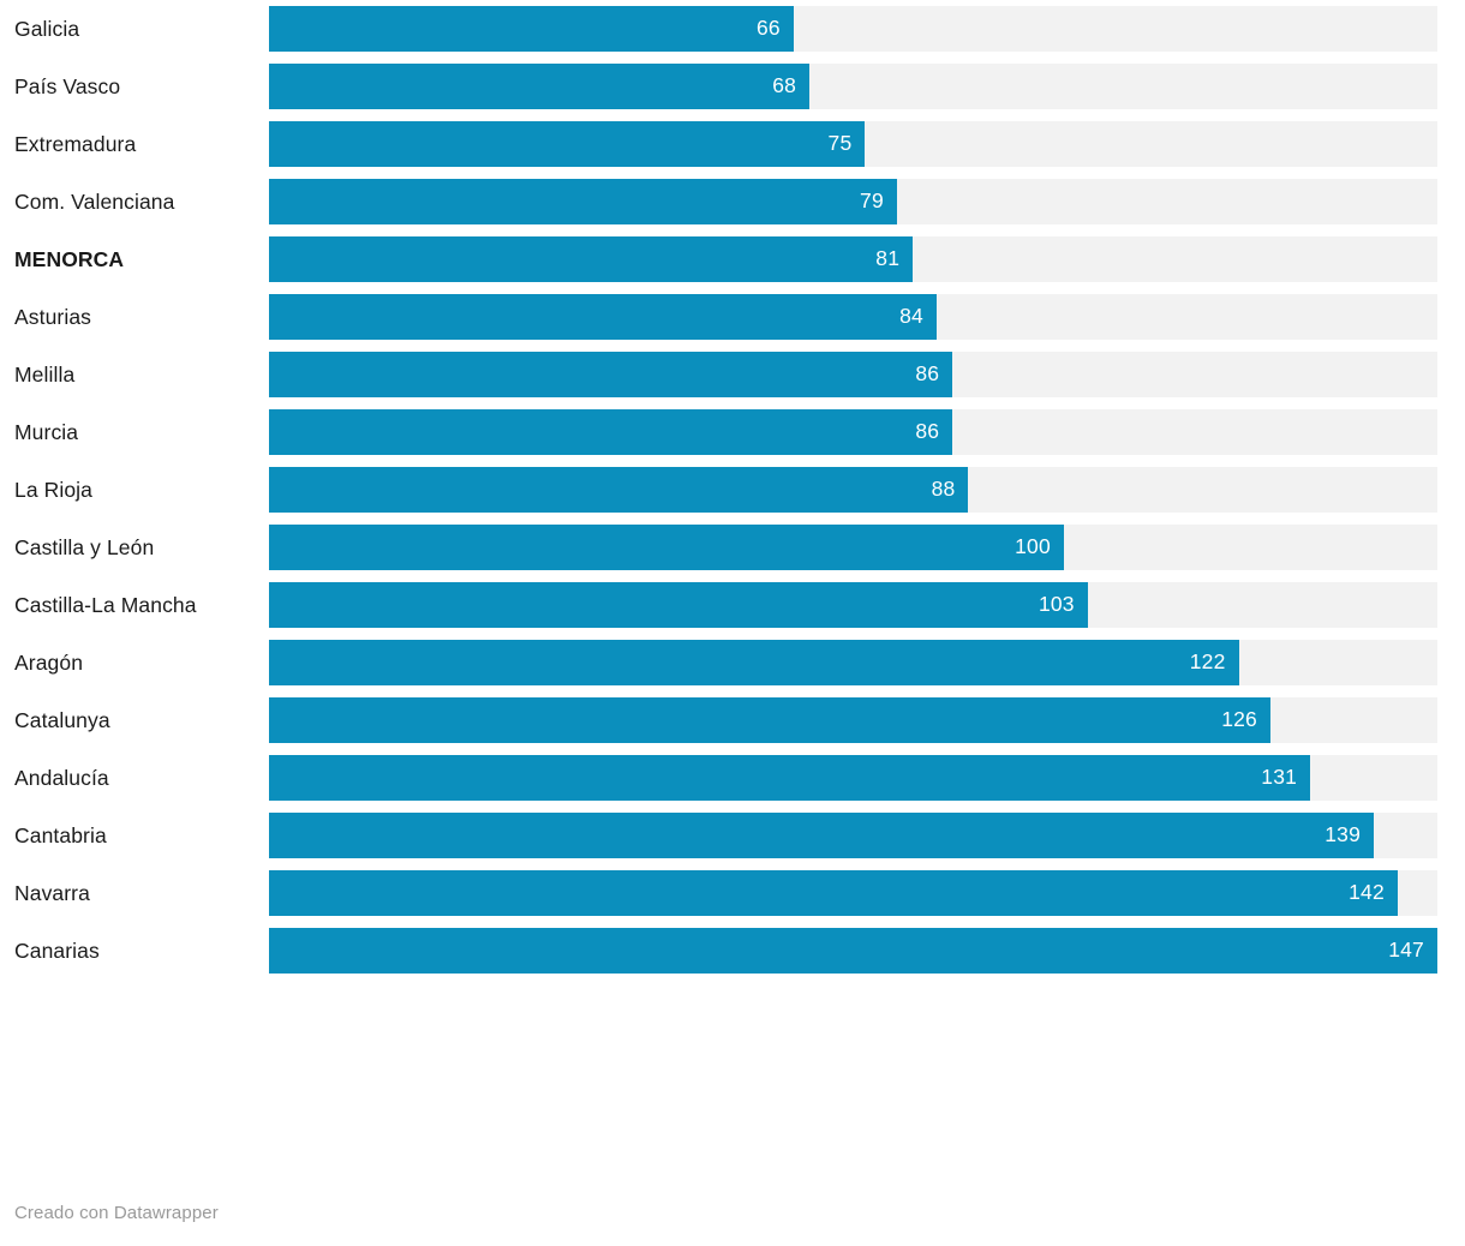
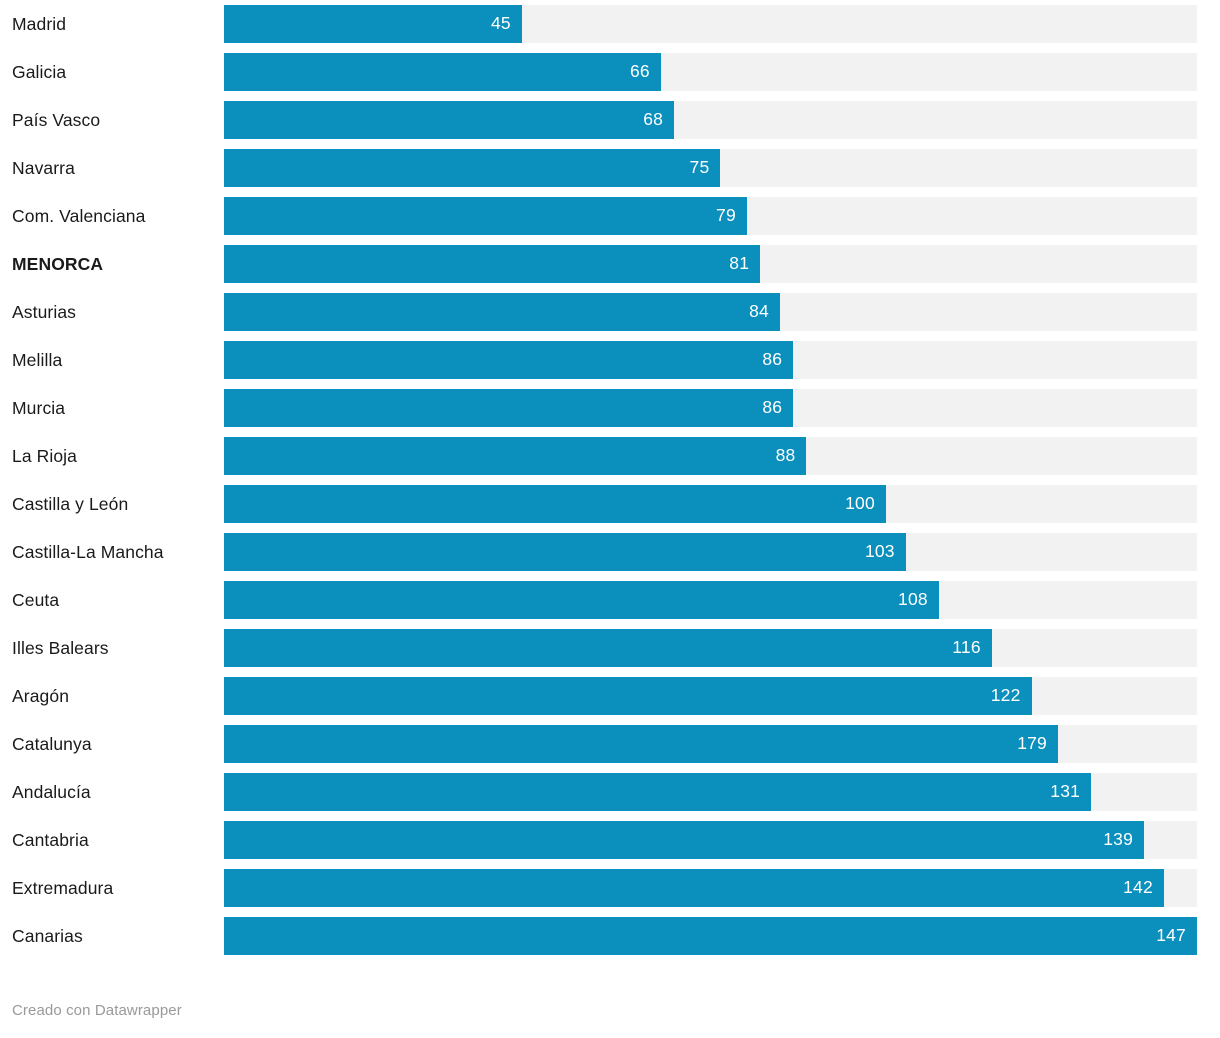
+ Madrid
+ 45
  Galicia
  66
  País Vasco
  68
- Extremadura
+ Navarra
  75
  Com. Valenciana
  79
  MENORCA
  81
  Asturias
  84
  Melilla
  86
  Murcia
  86
  La Rioja
  88
  Castilla y León
  100
  Castilla-La Mancha
  103
+ Ceuta
+ 108
+ Illes Balears
+ 116
  Aragón
  122
  Catalunya
- 126
+ 179
  Andalucía
  131
  Cantabria
  139
- Navarra
+ Extremadura
  142
  Canarias
  147
  Creado con Datawrapper
